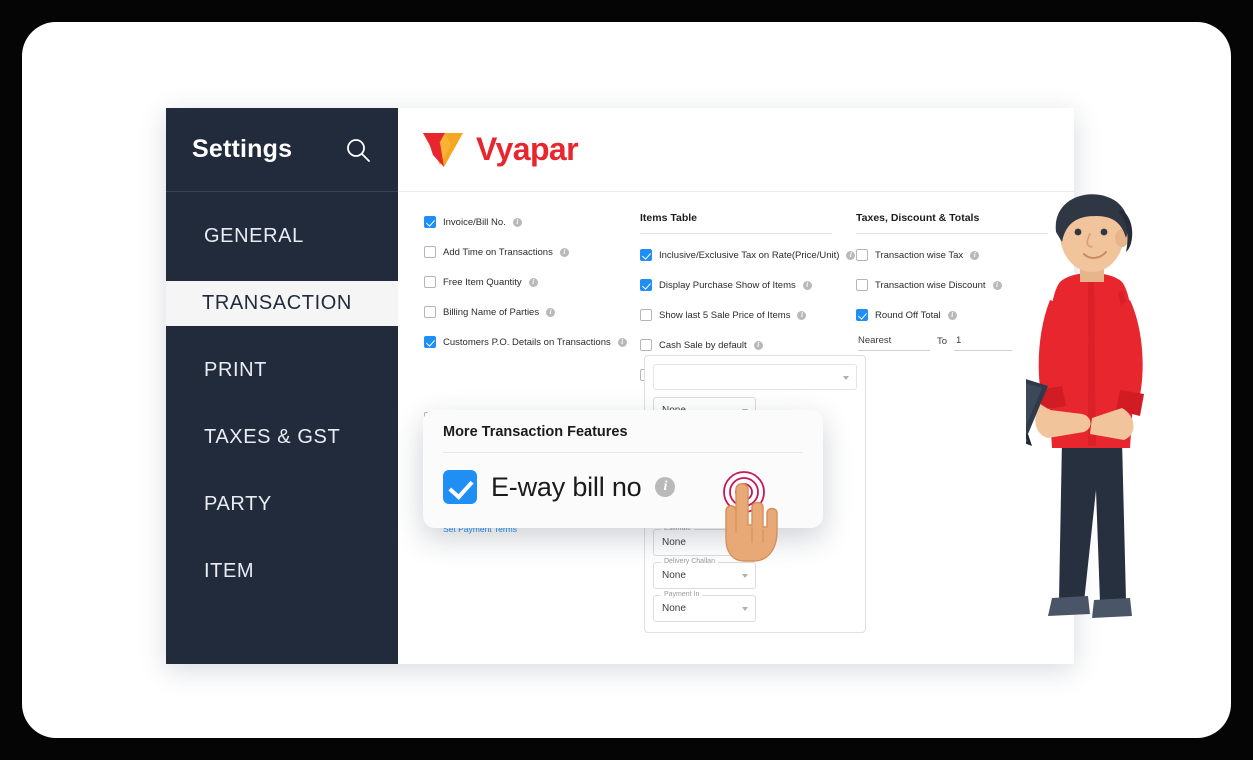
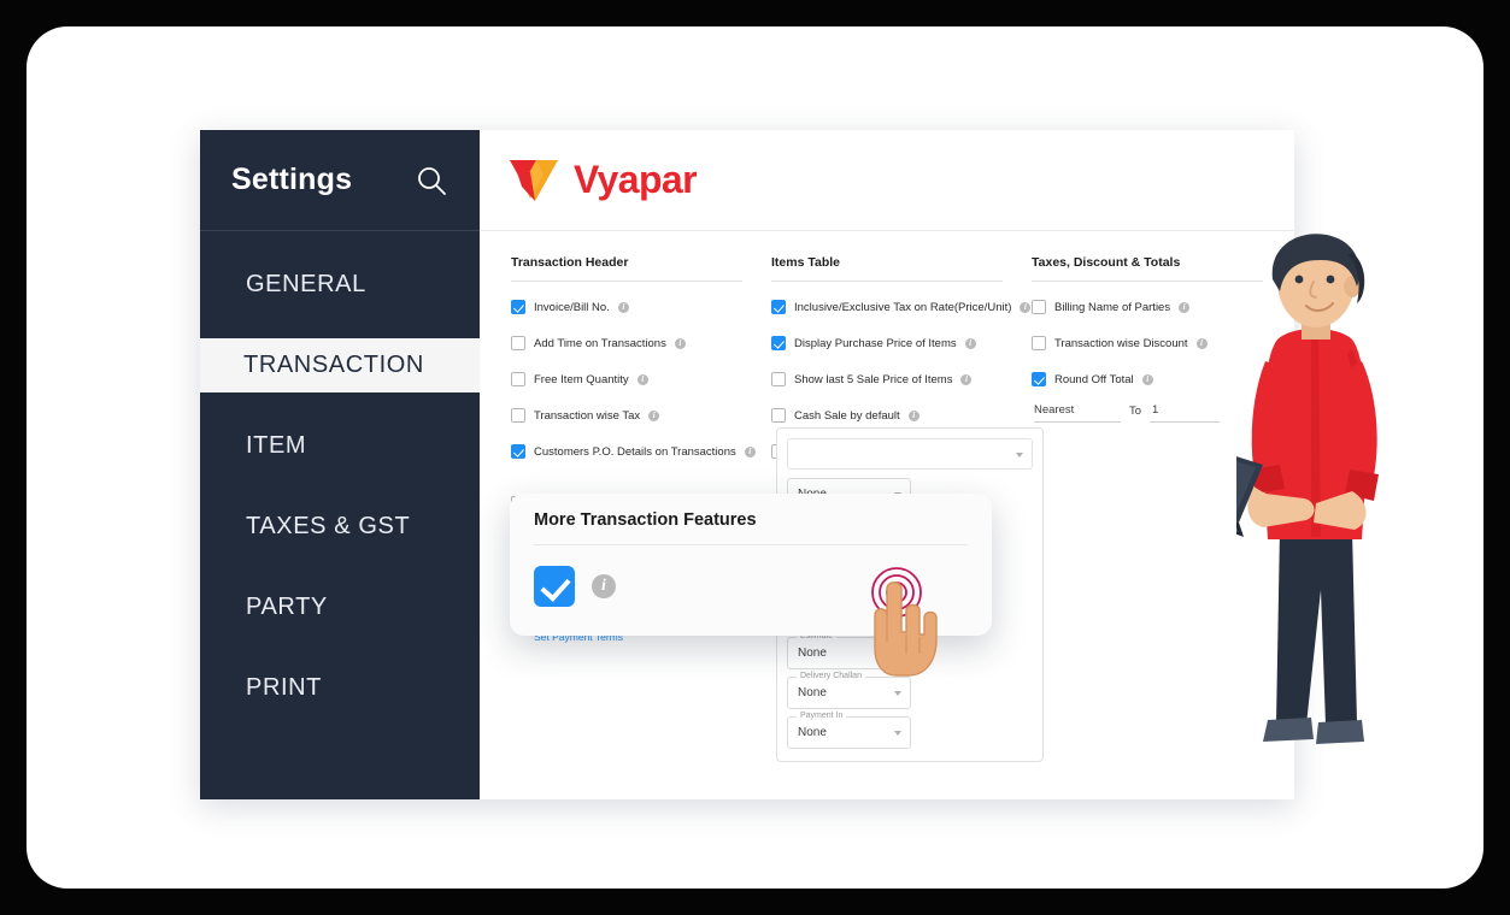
  Settings
  GENERAL
  TRANSACTION
- PRINT
+ ITEM
  TAXES & GST
  PARTY
- ITEM
+ PRINT
  Vyapar
+ Transaction Header
  Invoice/Bill No.
  i
  Add Time on Transactions
  i
  Free Item Quantity
  i
- Billing Name of Parties
+ Transaction wise Tax
  i
  Customers P.O. Details on Transactions
  i
  Items Table
  Inclusive/Exclusive Tax on Rate(Price/Unit)
  i
- Display Purchase Show of Items
+ Display Purchase Price of Items
  i
  Show last 5 Sale Price of Items
  i
  Cash Sale by default
  i
  Taxes, Discount & Totals
- Transaction wise Tax
+ Billing Name of Parties
  i
  Transaction wise Discount
  i
  Round Off Total
  i
  Nearest
  To
  1
  Set Payment Terms
  None
  None
  None
  More Transaction Features
- E-way bill no
  i
